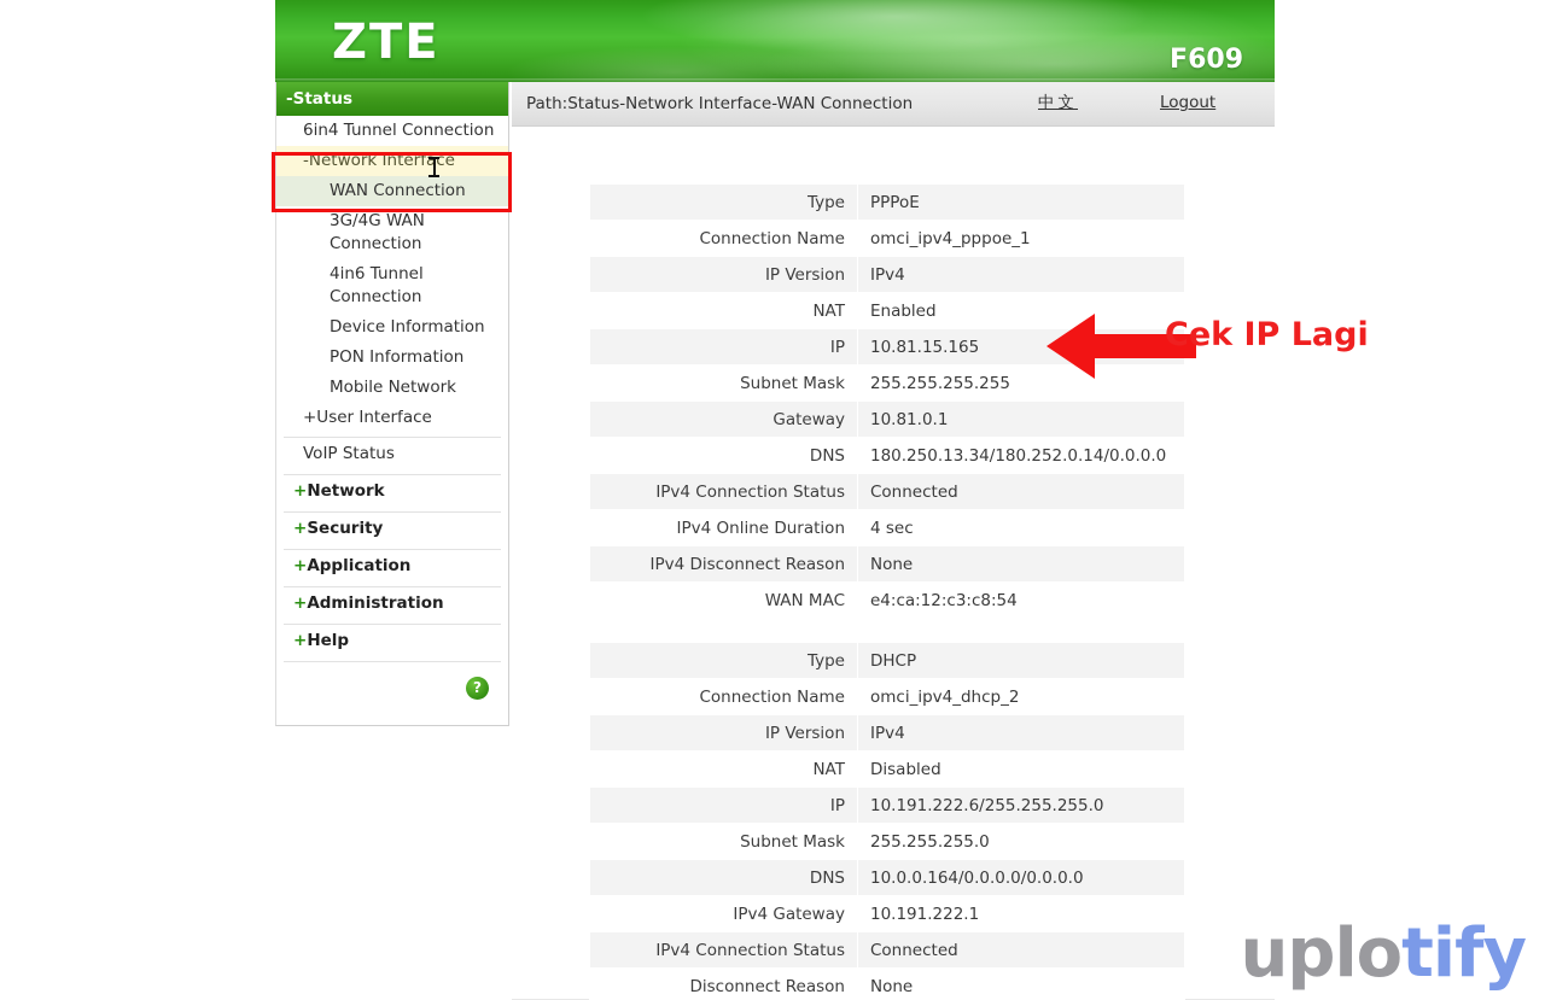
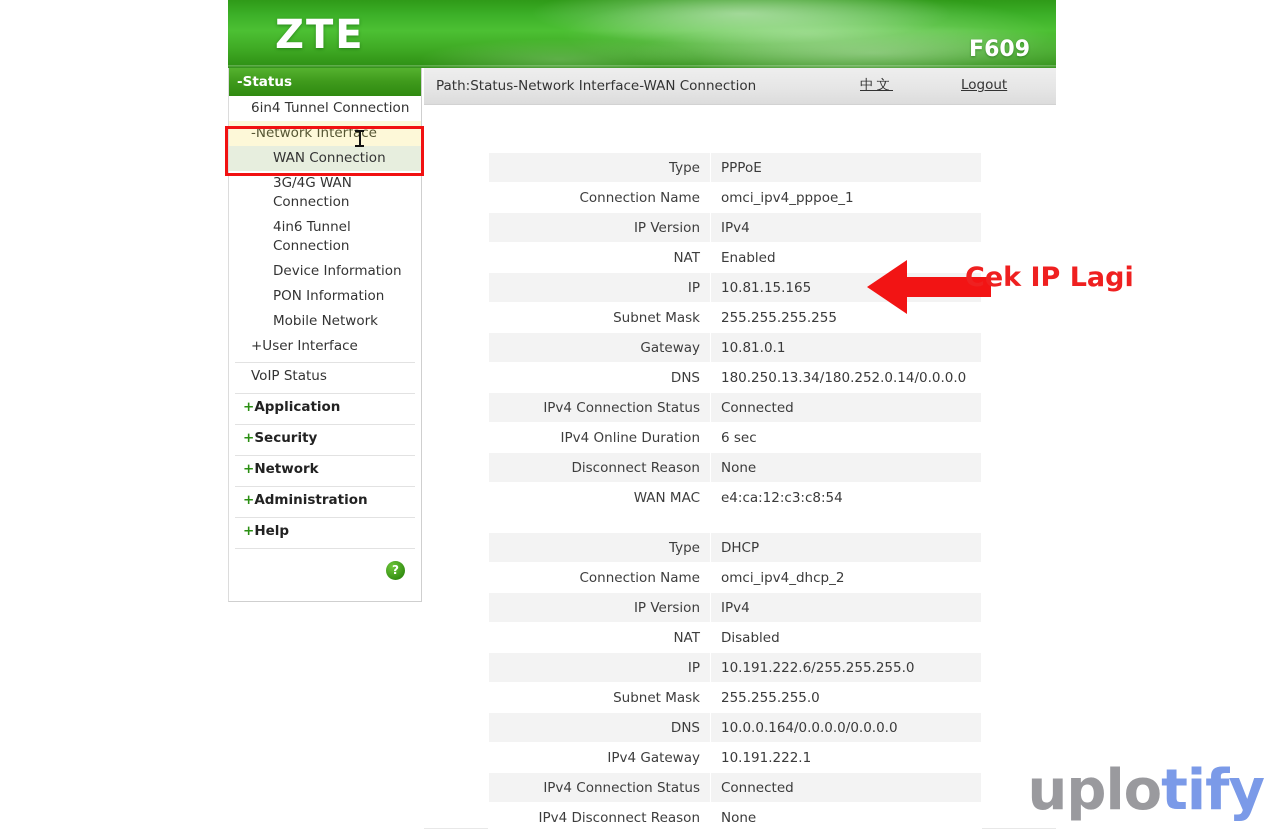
  ZTE
  F609
  Path:Status-Network Interface-WAN Connection
  中文
  Logout
  -Status
  6in4 Tunnel Connection
  -Network Interfce
  WAN Connection
  3G/4G WAN Connection
  4in6 Tunnel Connection
  Device Information
  PON Information
  Mobile Network
  +User Interface
  VoIP Status
- +Network
+ +Application
  +Security
- +Application
+ +Network
  +Administration
  +Help
  ?
  Type	PPPoE
  Connection Name	omci_ipv4_pppoe_1
  IP Version	IPv4
  NAT	Enabled
  IP	10.81.15.165
  Subnet Mask	255.255.255.255
  Gateway	10.81.0.1
  DNS	180.250.13.34/180.252.0.14/0.0.0.0
  IPv4 Connection Status	Connected
- IPv4 Online Duration	4 sec
+ IPv4 Online Duration	6 sec
- IPv4 Disconnect Reason	None
+ Disconnect Reason	None
  WAN MAC	e4:ca:12:c3:c8:54
  Type	DHCP
  Connection Name	omci_ipv4_dhcp_2
  IP Version	IPv4
  NAT	Disabled
  IP	10.191.222.6/255.255.255.0
  Subnet Mask	255.255.255.0
  DNS	10.0.0.164/0.0.0.0/0.0.0.0
  IPv4 Gateway	10.191.222.1
  IPv4 Connection Status	Connected
- Disconnect Reason	None
+ IPv4 Disconnect Reason	None
  Cek IP Lagi
  uplotify
